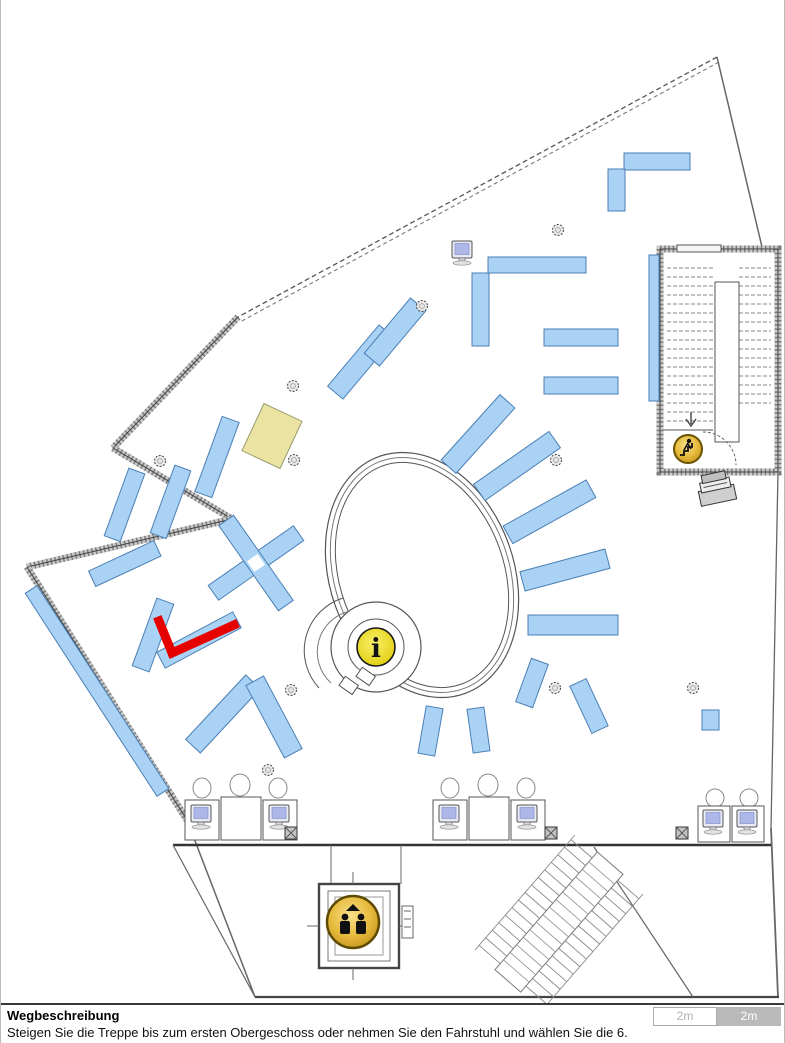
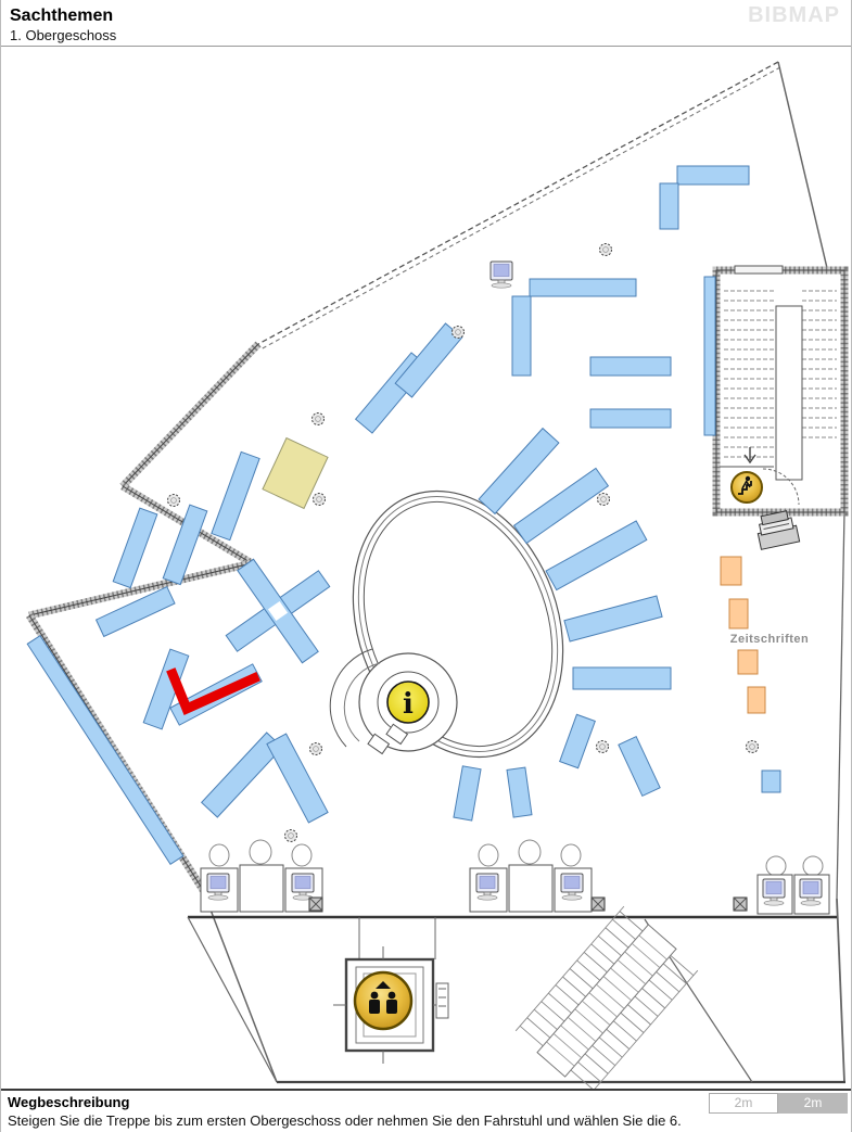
  i
+ Zeitschriften
+ Sachthemen
+ 1. Obergeschoss
+ BIBMAP
  Wegbeschreibung
  Steigen Sie die Treppe bis zum ersten Obergeschoss oder nehmen Sie den Fahrstuhl und wählen Sie die 6.
  2m
  2m
